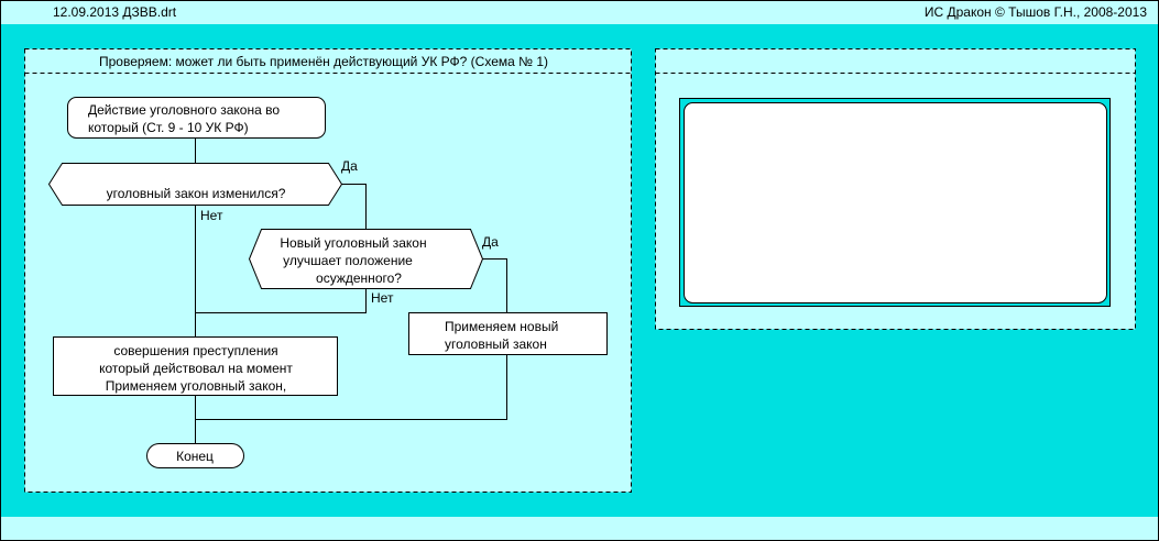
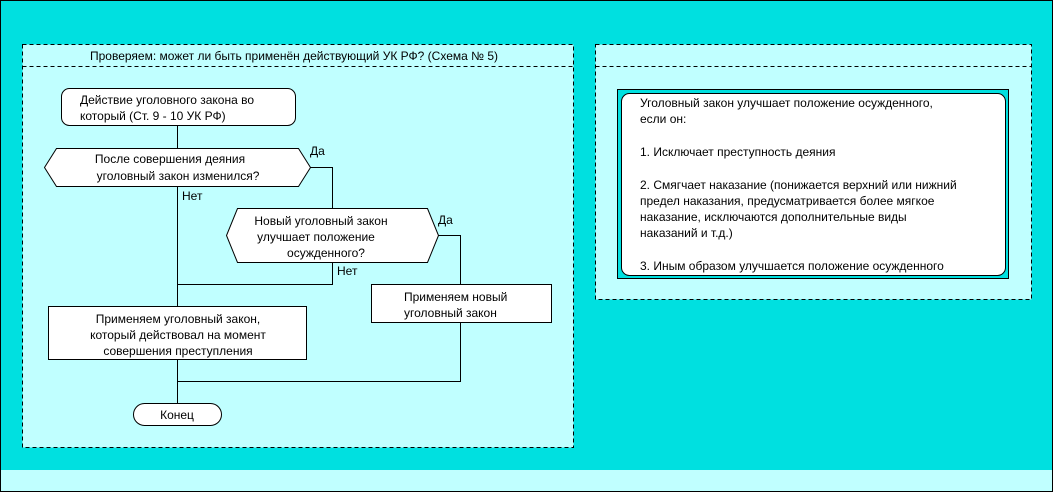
- 12.09.2013 ДЗВВ.drt
- ИС Дракон © Тышов Г.Н., 2008-2013
- Проверяем: может ли быть применён действующий УК РФ? (Схема № 1)
+ Проверяем: может ли быть применён действующий УК РФ? (Схема № 5)
  Действие уголовного закона во
  который (Ст. 9 - 10 УК РФ)
+ После совершения деяния
  уголовный закон изменился?
  Да
  Нет
  Новый уголовный закон
  улучшает положение
  осужденного?
  Да
  Нет
  Применяем новый
  уголовный закон
- совершения преступления
+ Применяем уголовный закон,
  который действовал на момент
- Применяем уголовный закон,
+ совершения преступления
  Конец
+ Уголовный закон улучшает положение осужденного,
+ если он:
+ 1. Исключает преступность деяния
+ 2. Смягчает наказание (понижается верхний или нижний
+ предел наказания, предусматривается более мягкое
+ наказание, исключаются дополнительные виды
+ наказаний и т.д.)
+ 3. Иным образом улучшается положение осужденного
